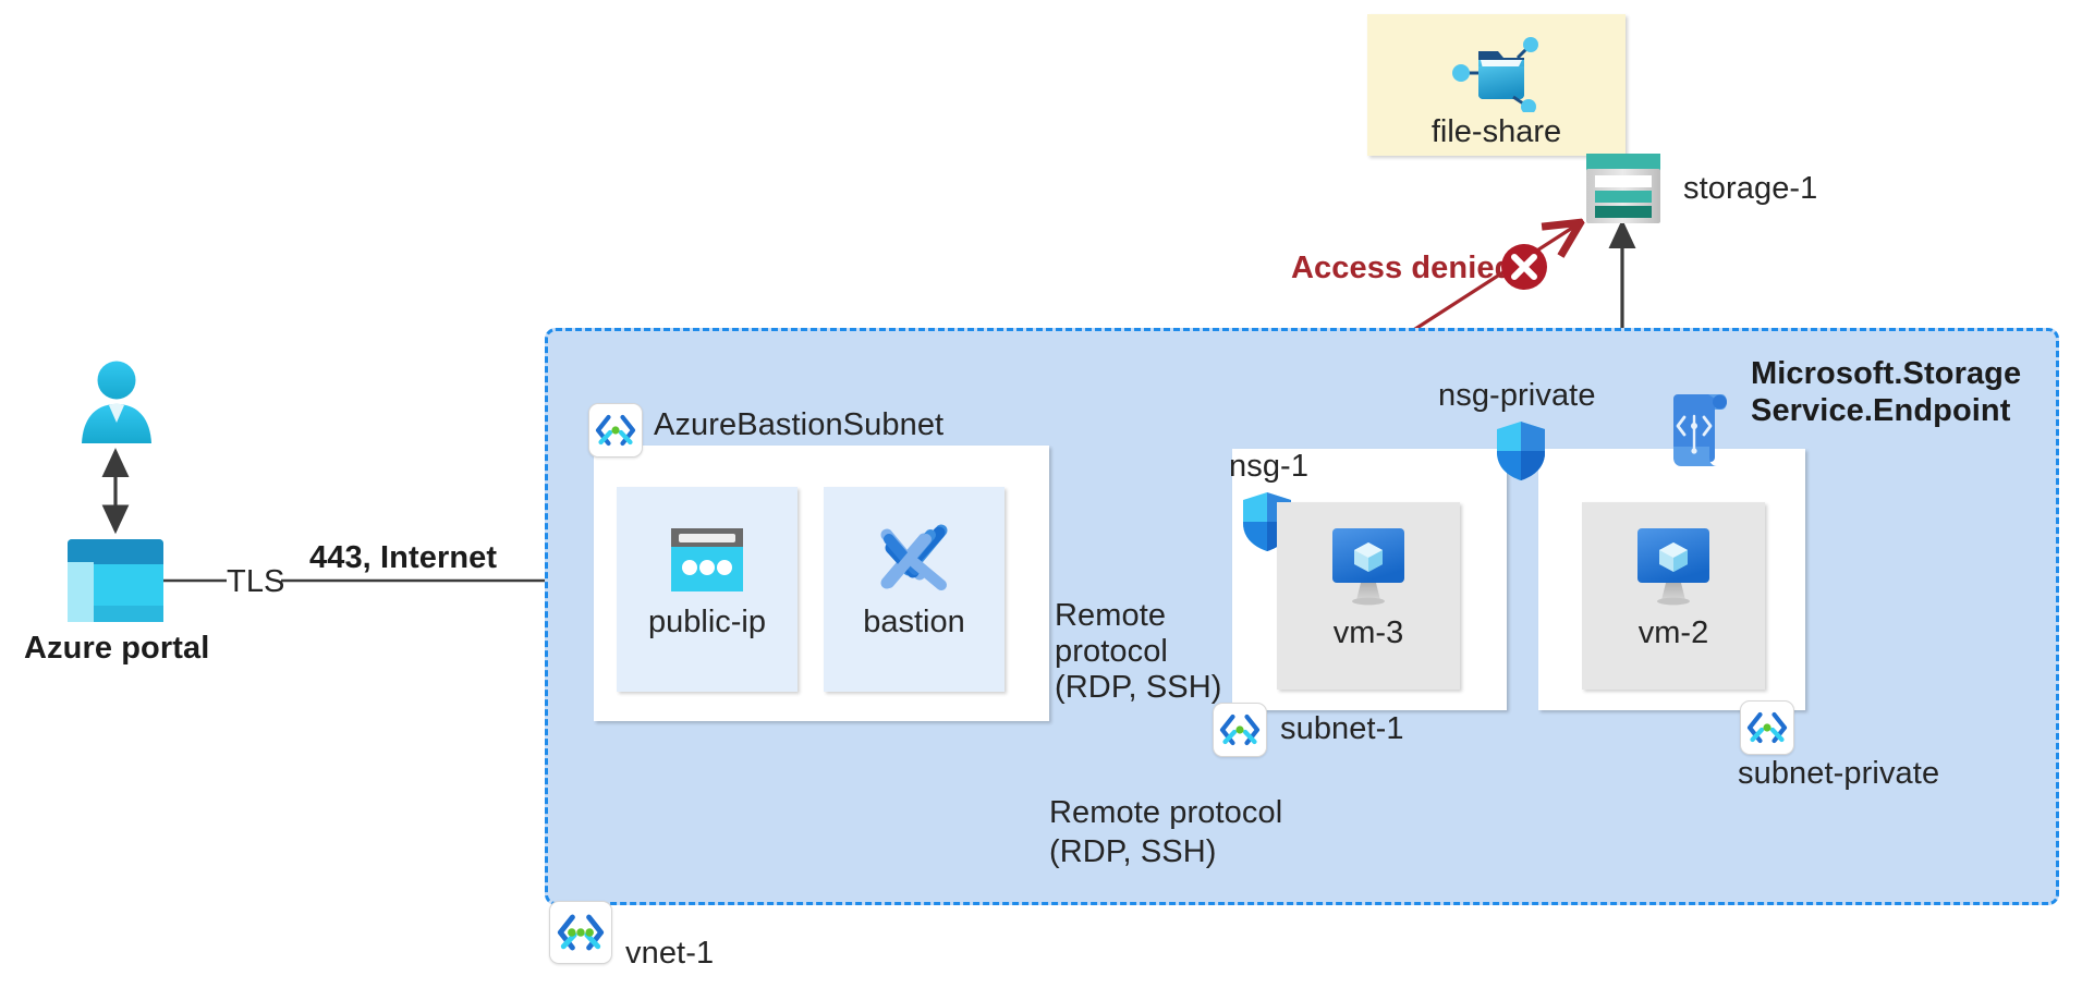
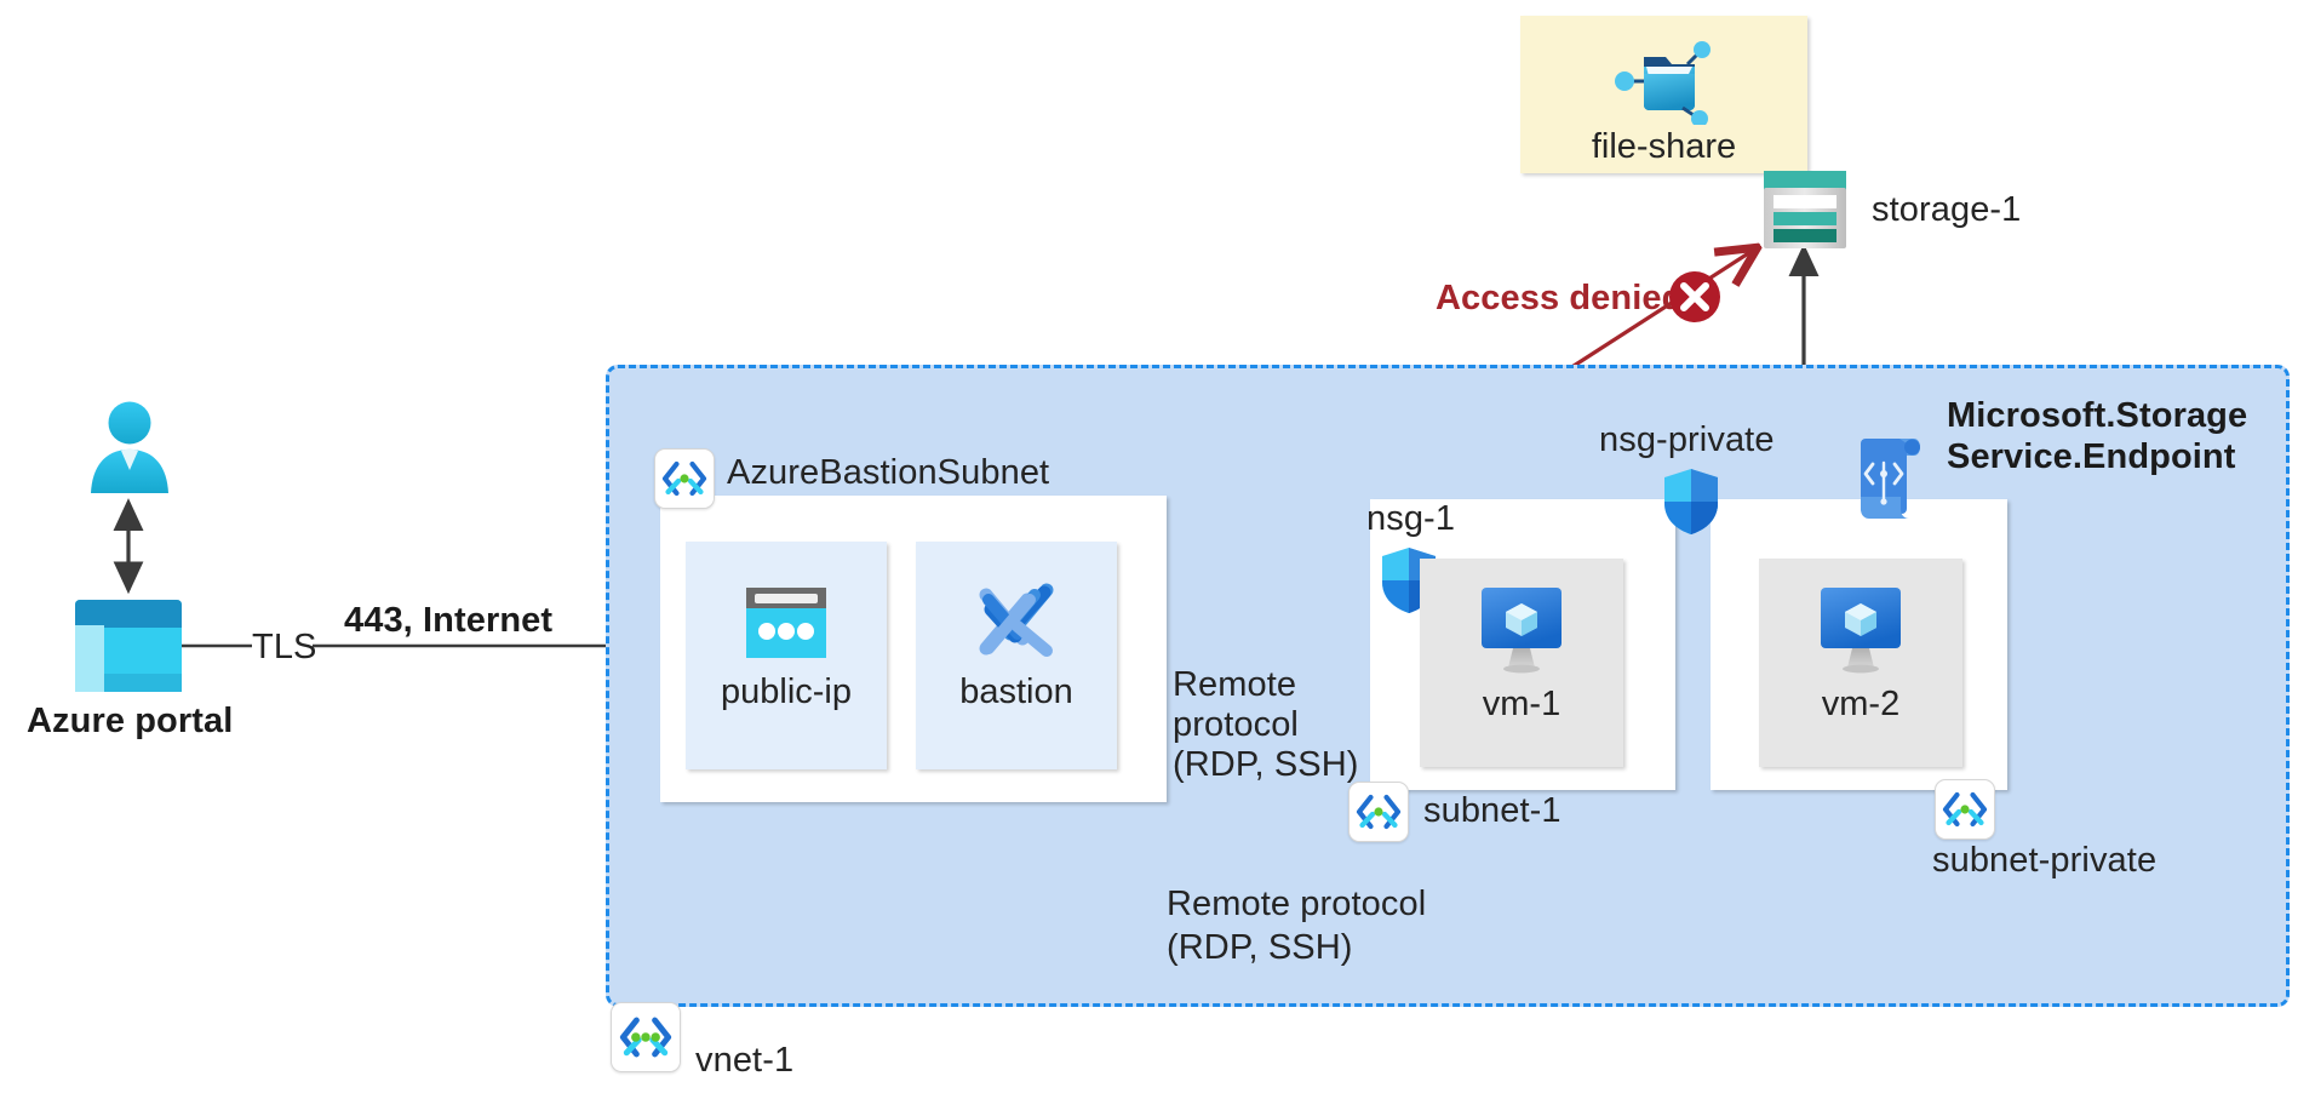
  Azure portal
  TLS
  443, Internet
  AzureBastionSubnet
  public-ip
  bastion
  Remote
  protocol
  (RDP, SSH)
  Remote protocol
  (RDP, SSH)
  nsg-1
- vm-3
+ vm-1
  subnet-1
  nsg-private
  Microsoft.Storage
  Service.Endpoint
  vm-2
  subnet-private
  vnet-1
  file-share
  storage-1
  Access denie
